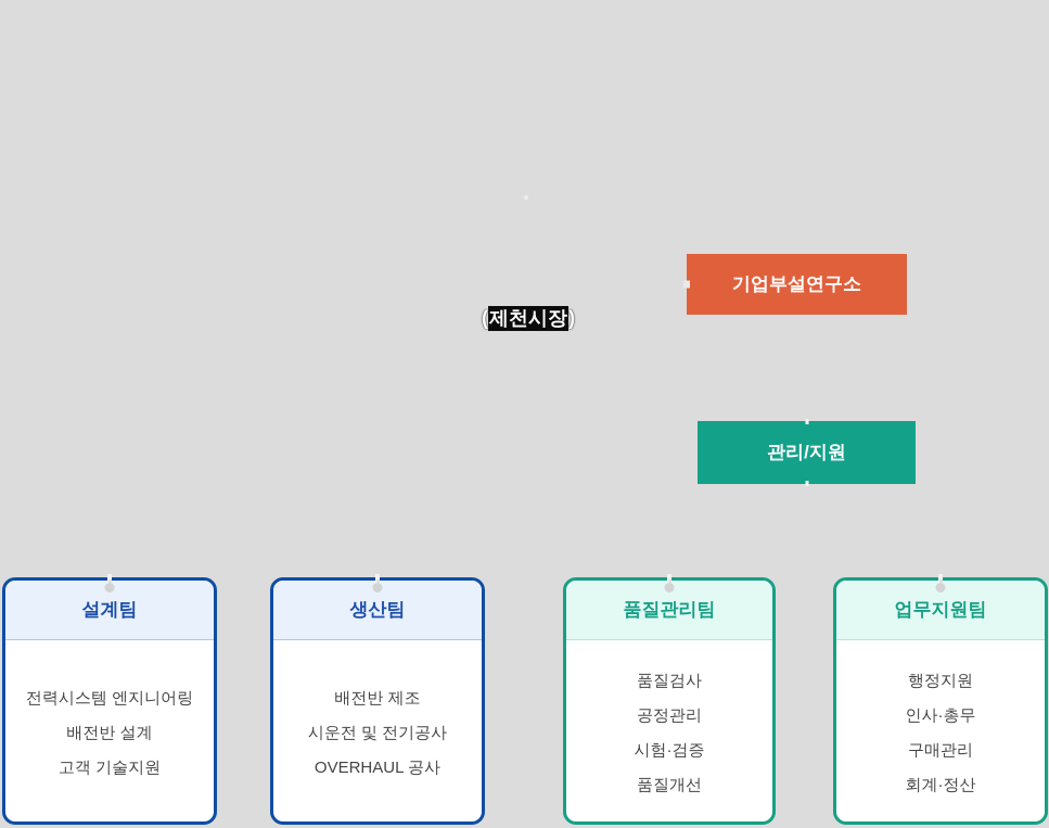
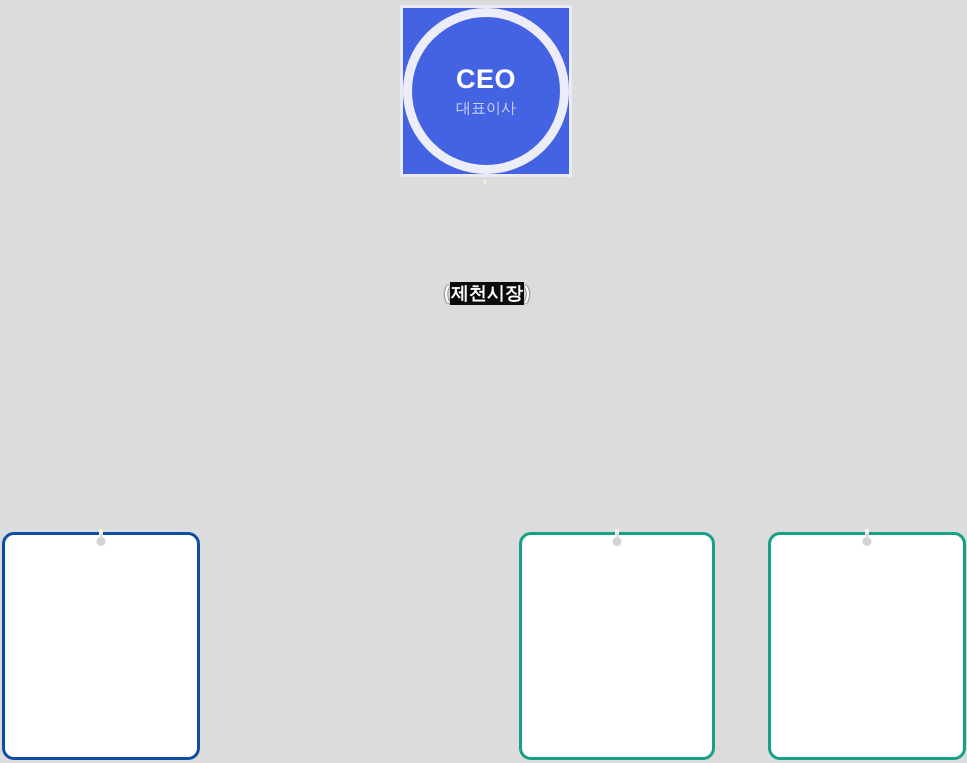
+ CEO
+ 대표이사
  (제천시장)
- 기업부설연구소
- 관리/지원
- 설계팀
- 전력시스템 엔지니어링
- 배전반 설계
- 고객 기술지원
- 생산팀
- 배전반 제조
- 시운전 및 전기공사
- OVERHAUL 공사
- 품질관리팀
- 품질검사
- 공정관리
- 시험·검증
- 품질개선
- 업무지원팀
- 행정지원
- 인사·총무
- 구매관리
- 회계·정산
